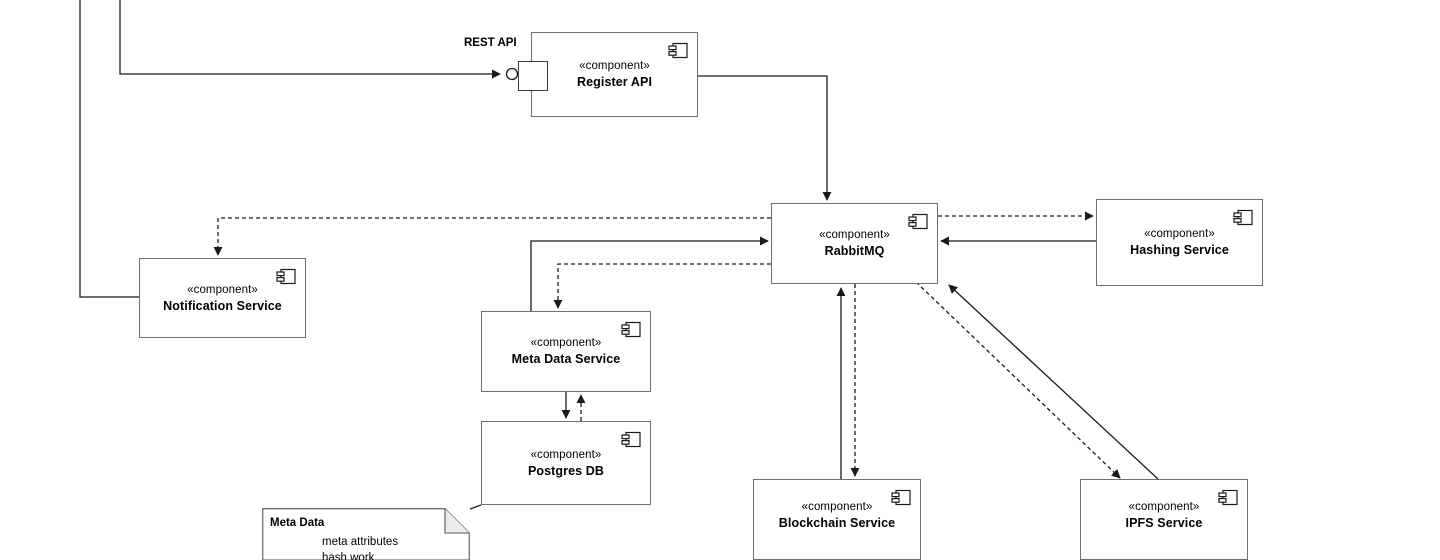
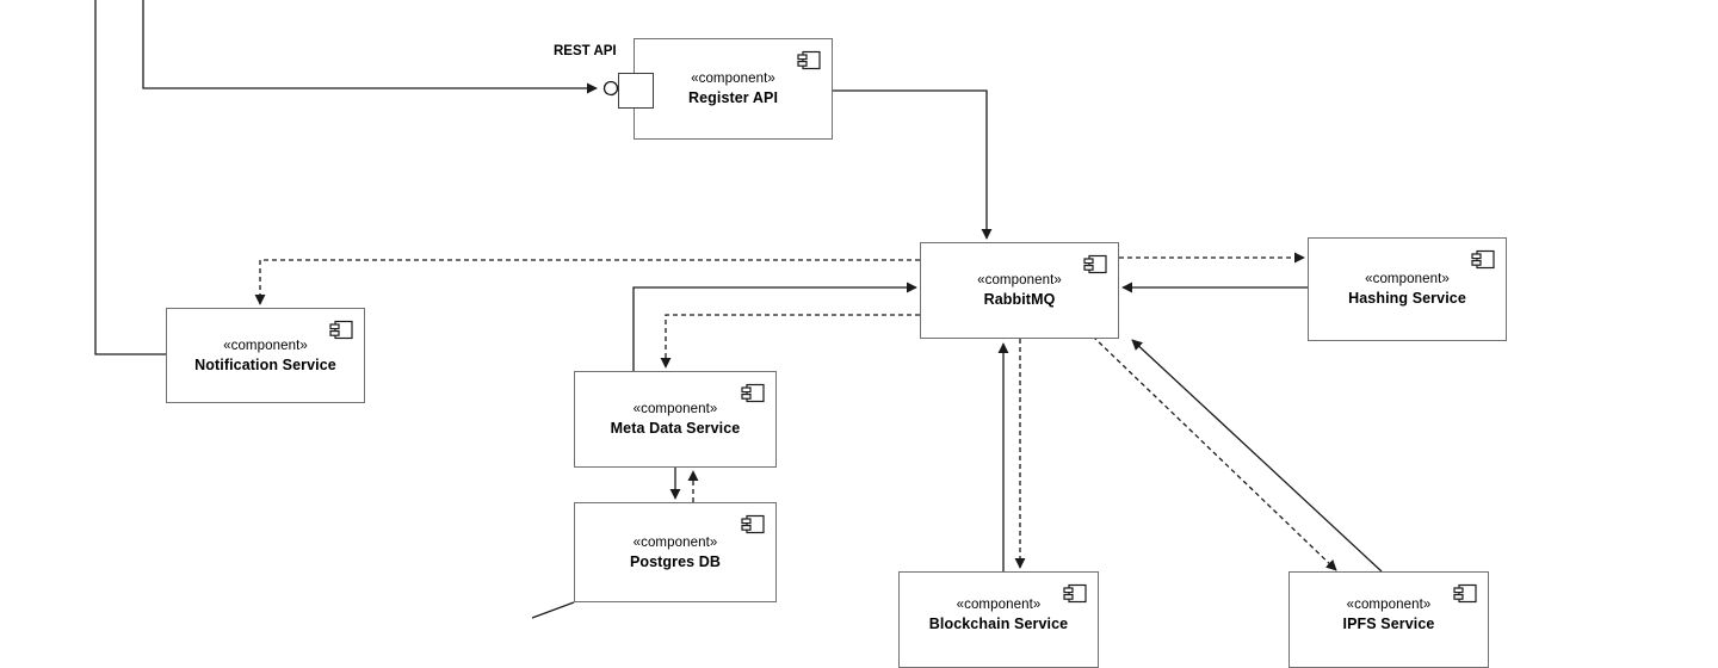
  «component»
  Register API
  REST API
  «component»
  Notification Service
  «component»
  RabbitMQ
  «component»
  Hashing Service
  «component»
  Meta Data Service
  «component»
  Postgres DB
  «component»
  Blockchain Service
  «component»
  IPFS Service
- Meta Data
- meta attributes
- hash work
